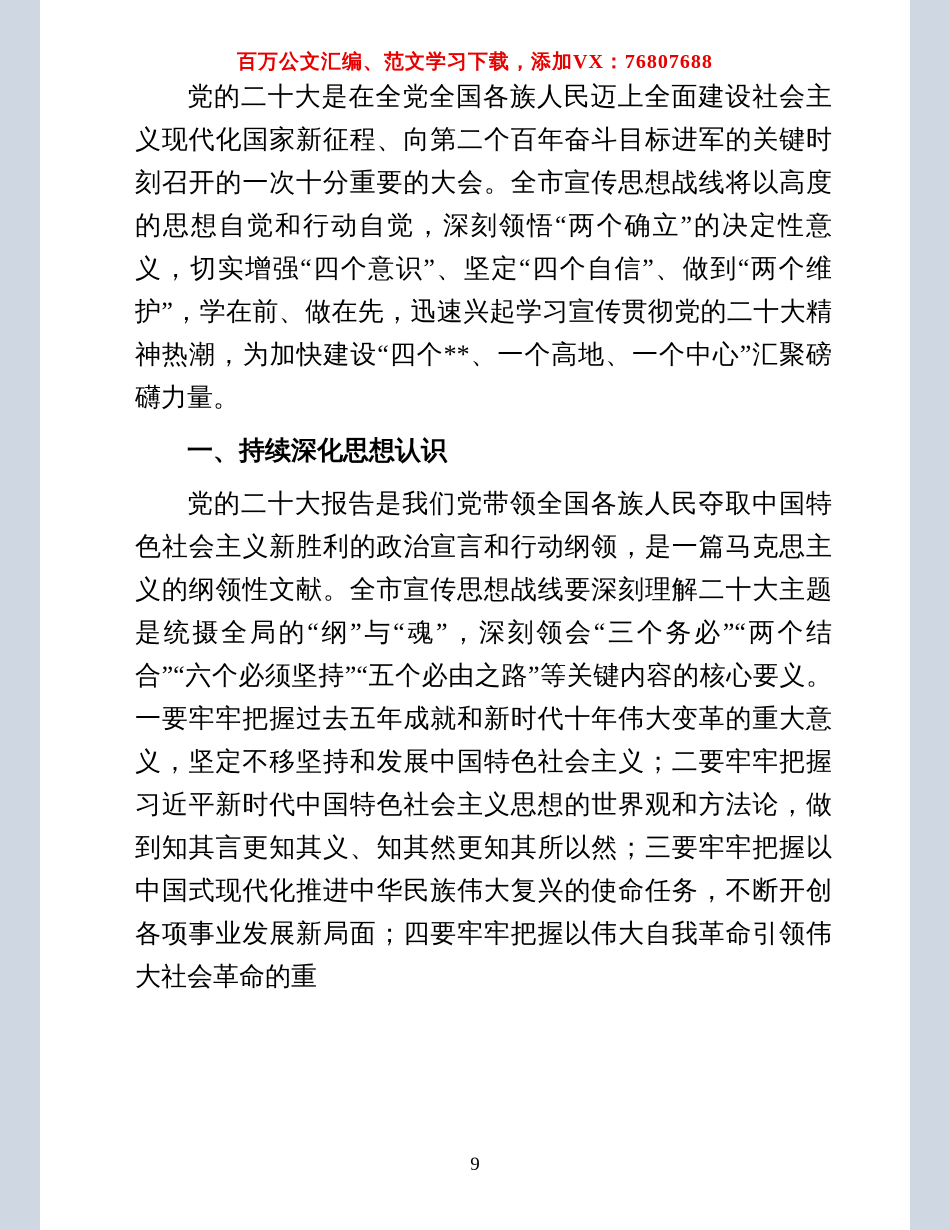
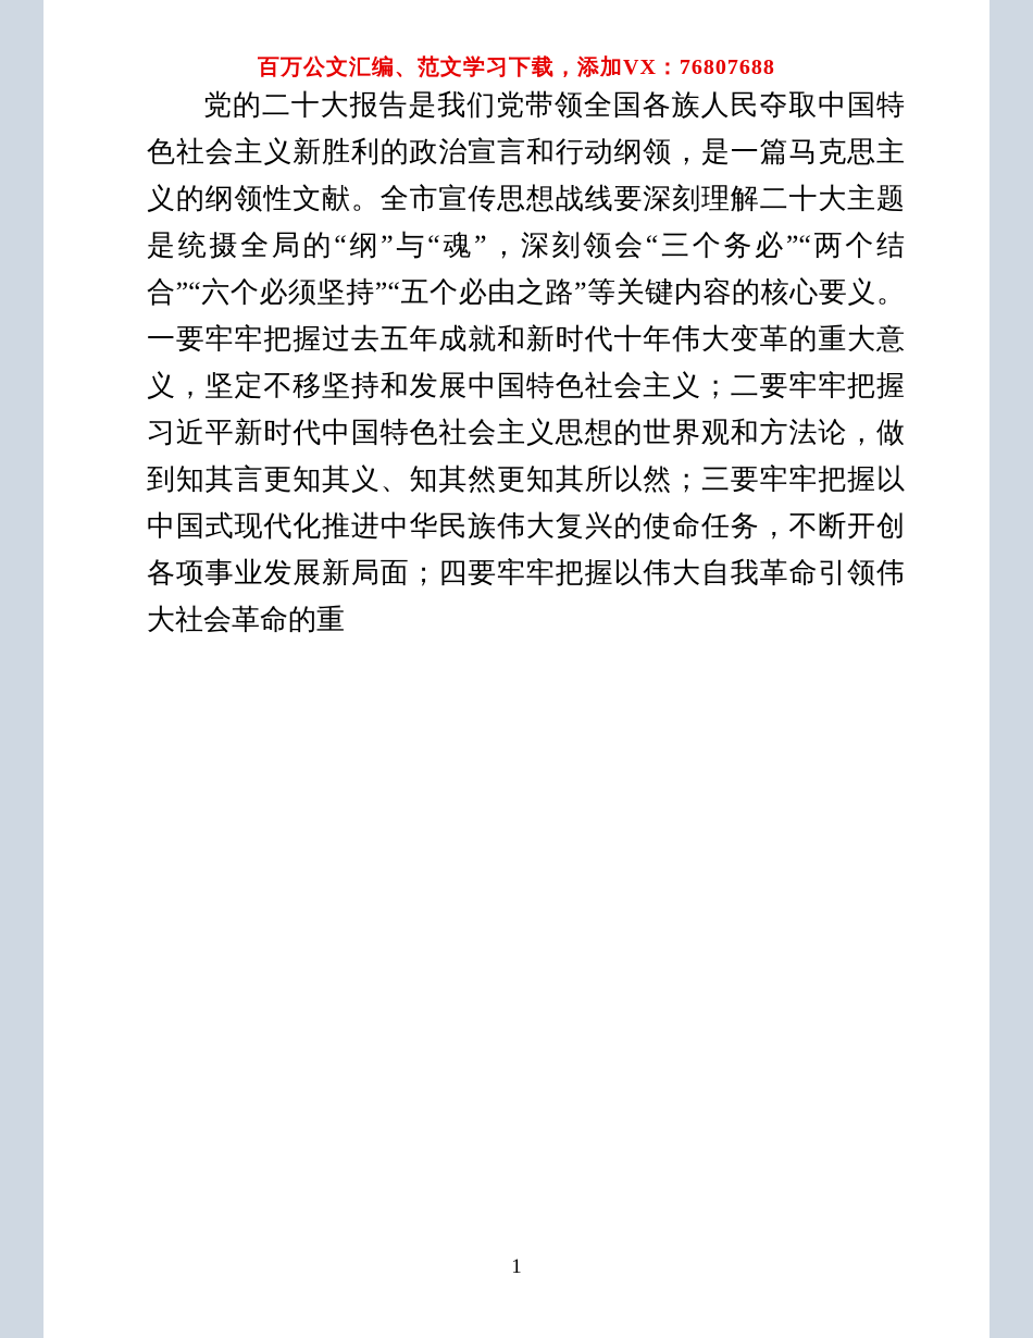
  百万公文汇编、范文学习下载，添加VX：76807688
- 党的二十大是在全党全国各族人民迈上全面建设社会主义现代化国家新征程、向第二个百年奋斗目标进军的关键时刻召开的一次十分重要的大会。全市宣传思想战线将以高度的思想自觉和行动自觉，深刻领悟“两个确立”的决定性意义，切实增强“四个意识”、坚定“四个自信”、做到“两个维护”，学在前、做在先，迅速兴起学习宣传贯彻党的二十大精神热潮，为加快建设“四个**、一个高地、一个中心”汇聚磅礴力量。
- 一、持续深化思想认识
  党的二十大报告是我们党带领全国各族人民夺取中国特色社会主义新胜利的政治宣言和行动纲领，是一篇马克思主义的纲领性文献。全市宣传思想战线要深刻理解二十大主题是统摄全局的“纲”与“魂”，深刻领会“三个务必”“两个结合”“六个必须坚持”“五个必由之路”等关键内容的核心要义。一要牢牢把握过去五年成就和新时代十年伟大变革的重大意义，坚定不移坚持和发展中国特色社会主义；二要牢牢把握习近平新时代中国特色社会主义思想的世界观和方法论，做到知其言更知其义、知其然更知其所以然；三要牢牢把握以中国式现代化推进中华民族伟大复兴的使命任务，不断开创各项事业发展新局面；四要牢牢把握以伟大自我革命引领伟大社会革命的重
- 9
+ 1
